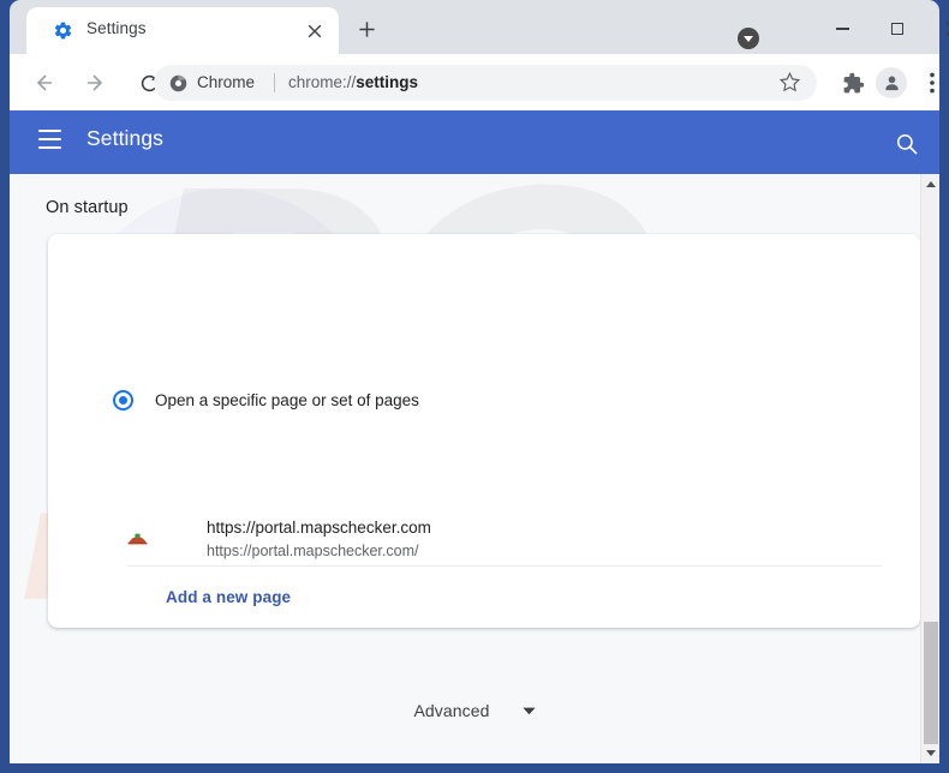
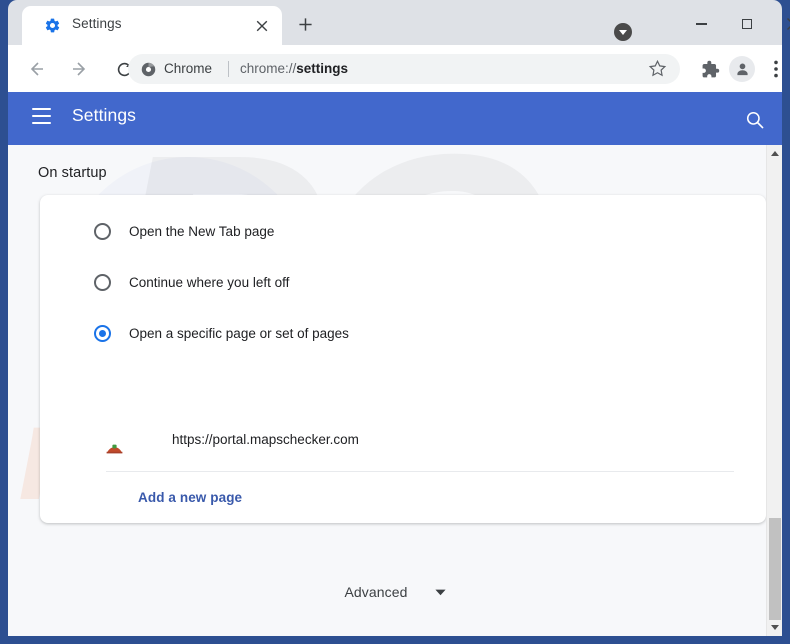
  Settings
  Chrome
  chrome://settings
  Settings
  On startup
+ Open the New Tab page
+ Continue where you left off
  Open a specific page or set of pages
  https://portal.mapschecker.com
- https://portal.mapschecker.com/
  Add a new page
  Advanced
